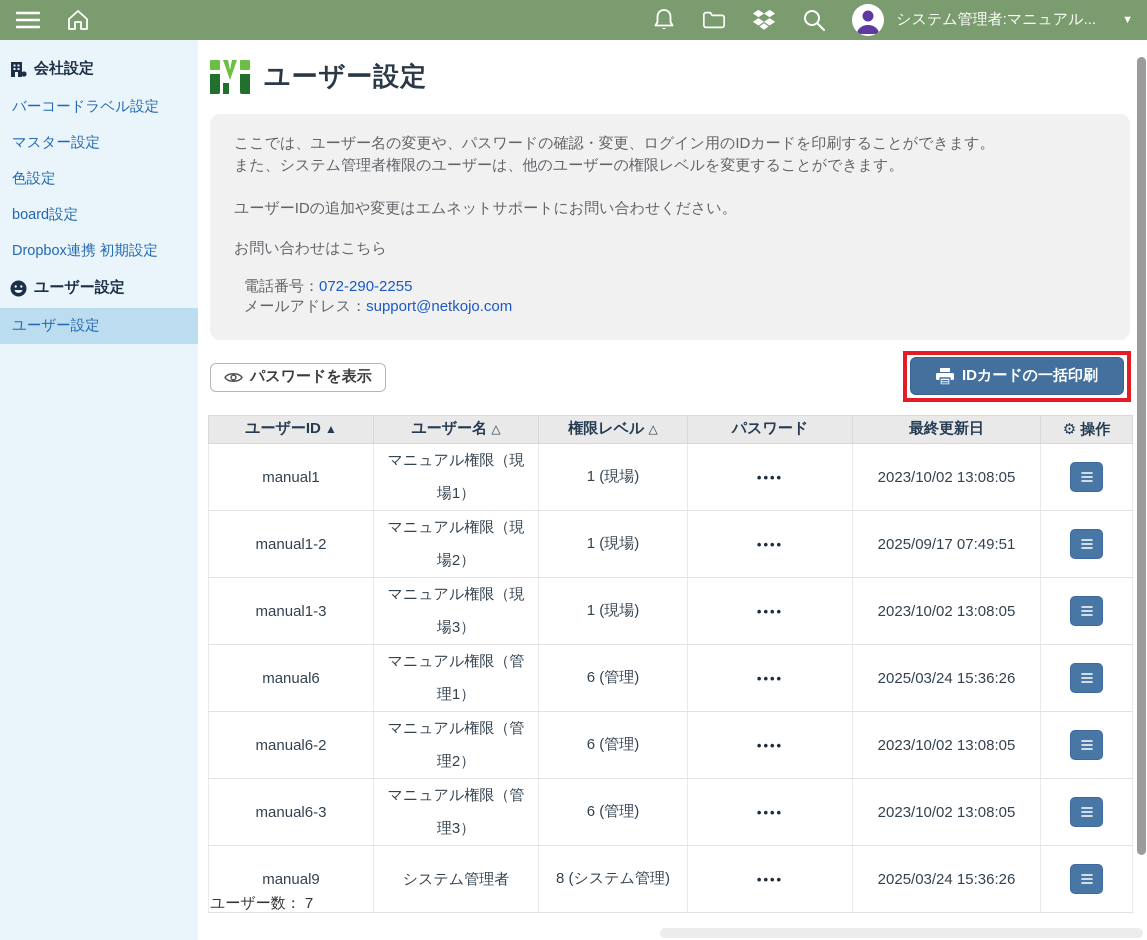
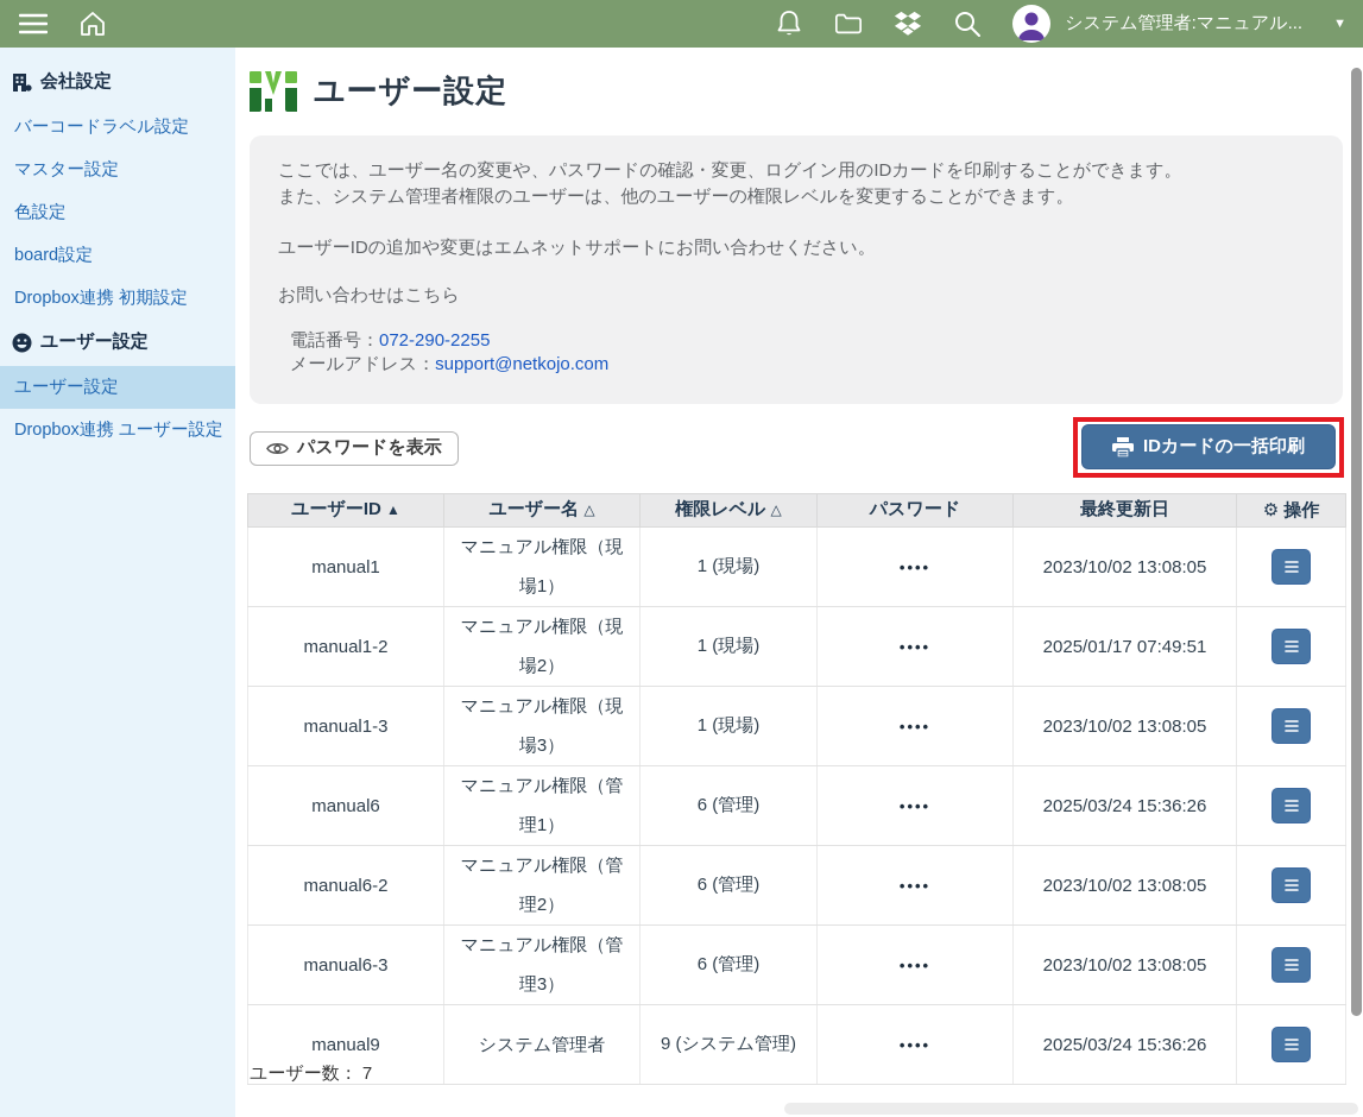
  システム管理者:マニュアル...
  ▼
  会社設定
  バーコードラベル設定
  マスター設定
  色設定
  board設定
  Dropbox連携 初期設定
  ユーザー設定
  ユーザー設定
+ Dropbox連携 ユーザー設定
  ユーザー設定
  ここでは、ユーザー名の変更や、パスワードの確認・変更、ログイン用のIDカードを印刷することができます。
  また、システム管理者権限のユーザーは、他のユーザーの権限レベルを変更することができます。
  ユーザーIDの追加や変更はエムネットサポートにお問い合わせください。
  お問い合わせはこちら
  電話番号：072-290-2255
  メールアドレス：support@netkojo.com
  パスワードを表示
  IDカードの一括印刷
  ユーザーID ▲	ユーザー名 △	権限レベル △	パスワード	最終更新日	⚙ 操作
  manual1	マニュアル権限（現場1）	1 (現場)	••••	2023/10/02 13:08:05
- manual1-2	マニュアル権限（現場2）	1 (現場)	••••	2025/09/17 07:49:51
+ manual1-2	マニュアル権限（現場2）	1 (現場)	••••	2025/01/17 07:49:51
  manual1-3	マニュアル権限（現場3）	1 (現場)	••••	2023/10/02 13:08:05
  manual6	マニュアル権限（管理1）	6 (管理)	••••	2025/03/24 15:36:26
  manual6-2	マニュアル権限（管理2）	6 (管理)	••••	2023/10/02 13:08:05
  manual6-3	マニュアル権限（管理3）	6 (管理)	••••	2023/10/02 13:08:05
- manual9	システム管理者	8 (システム管理)	••••	2025/03/24 15:36:26
+ manual9	システム管理者	9 (システム管理)	••••	2025/03/24 15:36:26
  ユーザー数： 7
